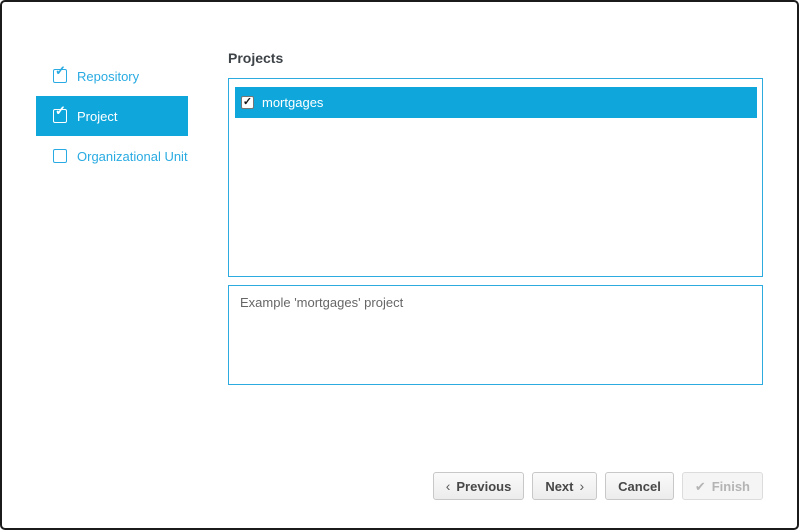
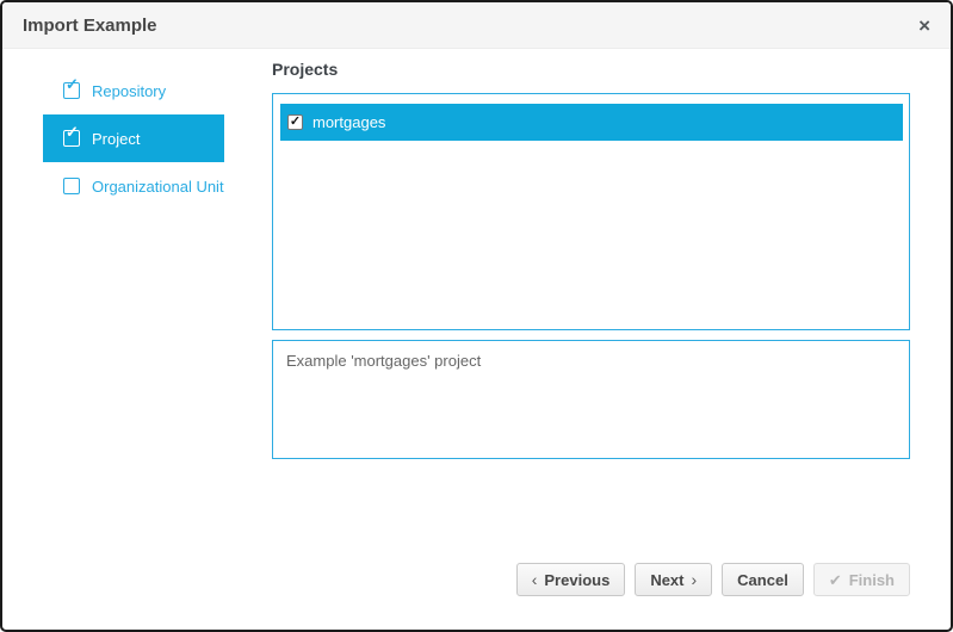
+ Import Example
+ ×
  ✓
  Repository
  ✓
  Project
  Organizational Unit
  Projects
  ✓
  mortgages
  Example 'mortgages' project
  ‹
  Previous
  Next
  ›
  Cancel
  ✔
  Finish
